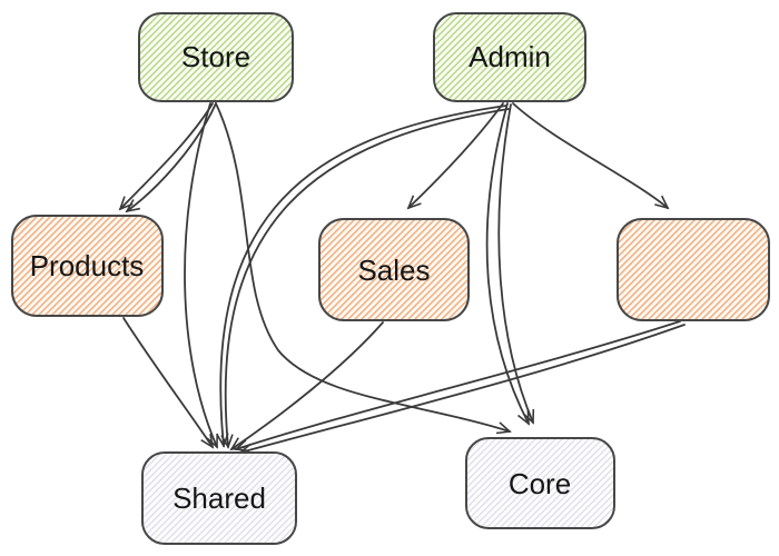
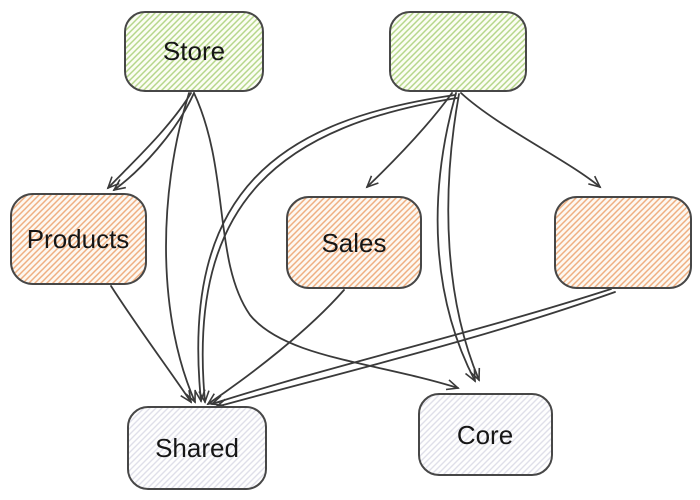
  Store
- Admin
  Products
  Sales
  Shared
  Core
